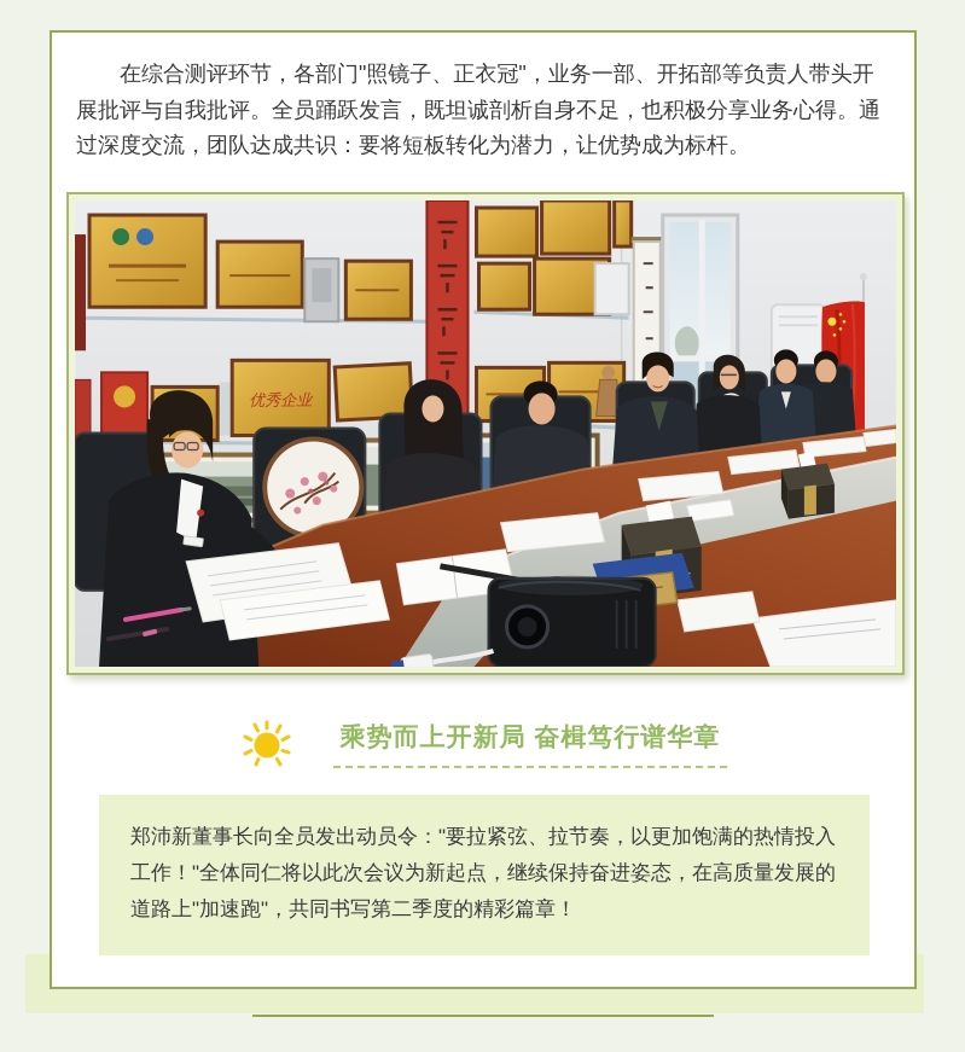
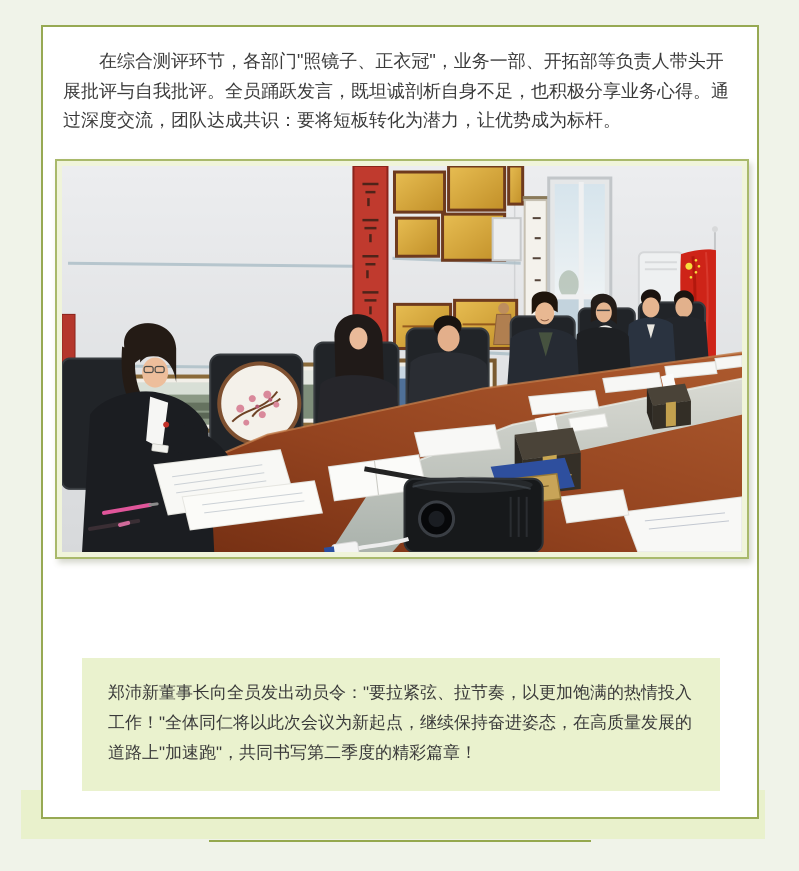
  在综合测评环节，各部门"照镜子、正衣冠"，业务一部、开拓部等负责人带头开展批评与自我批评。全员踊跃发言，既坦诚剖析自身不足，也积极分享业务心得。通过深度交流，团队达成共识：要将短板转化为潜力，让优势成为标杆。
- 优秀企业
- 乘势而上开新局 奋楫笃行谱华章
  郑沛新董事长向全员发出动员令："要拉紧弦、拉节奏，以更加饱满的热情投入工作！"全体同仁将以此次会议为新起点，继续保持奋进姿态，在高质量发展的道路上"加速跑"，共同书写第二季度的精彩篇章！
